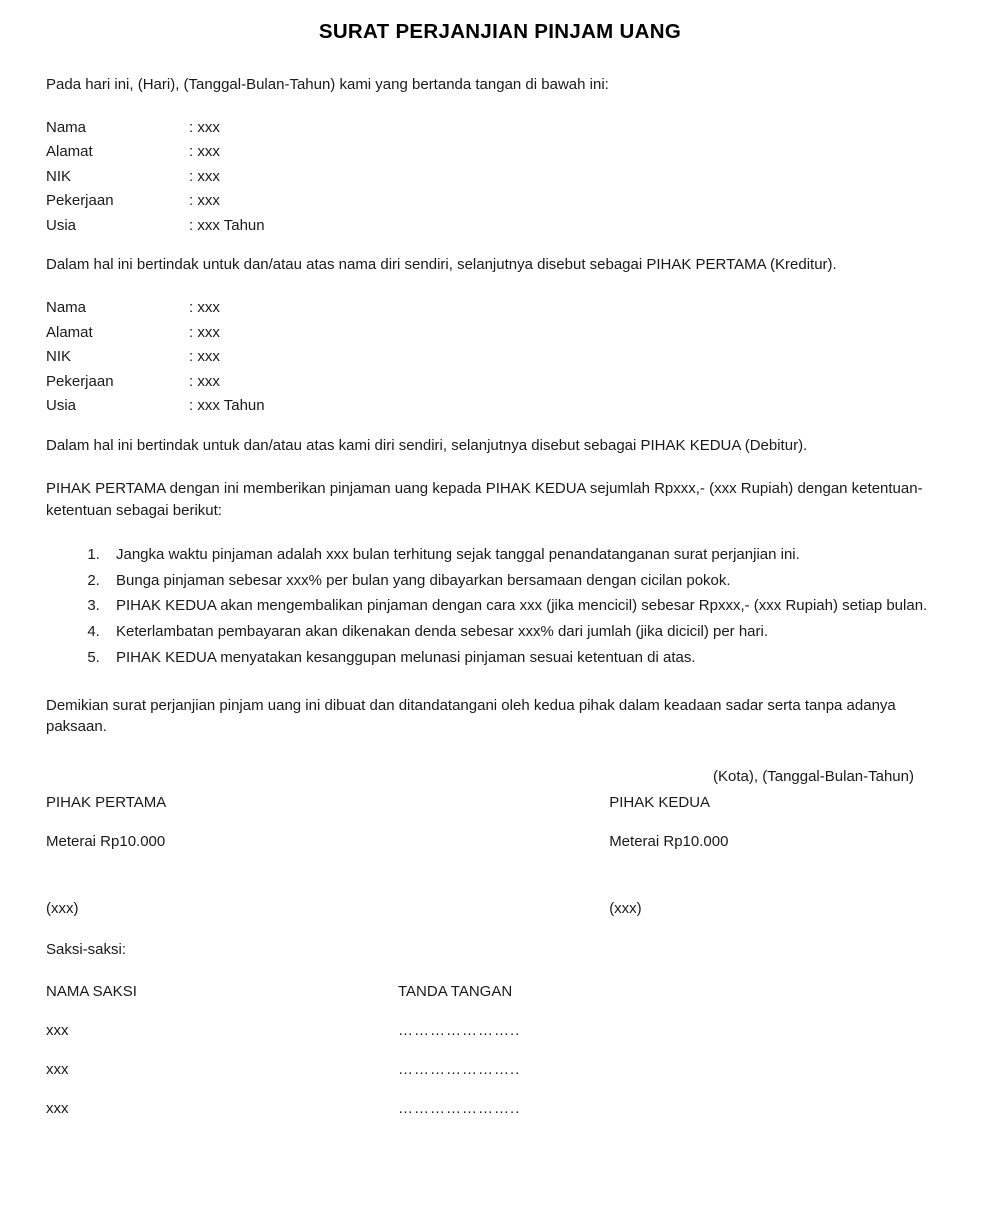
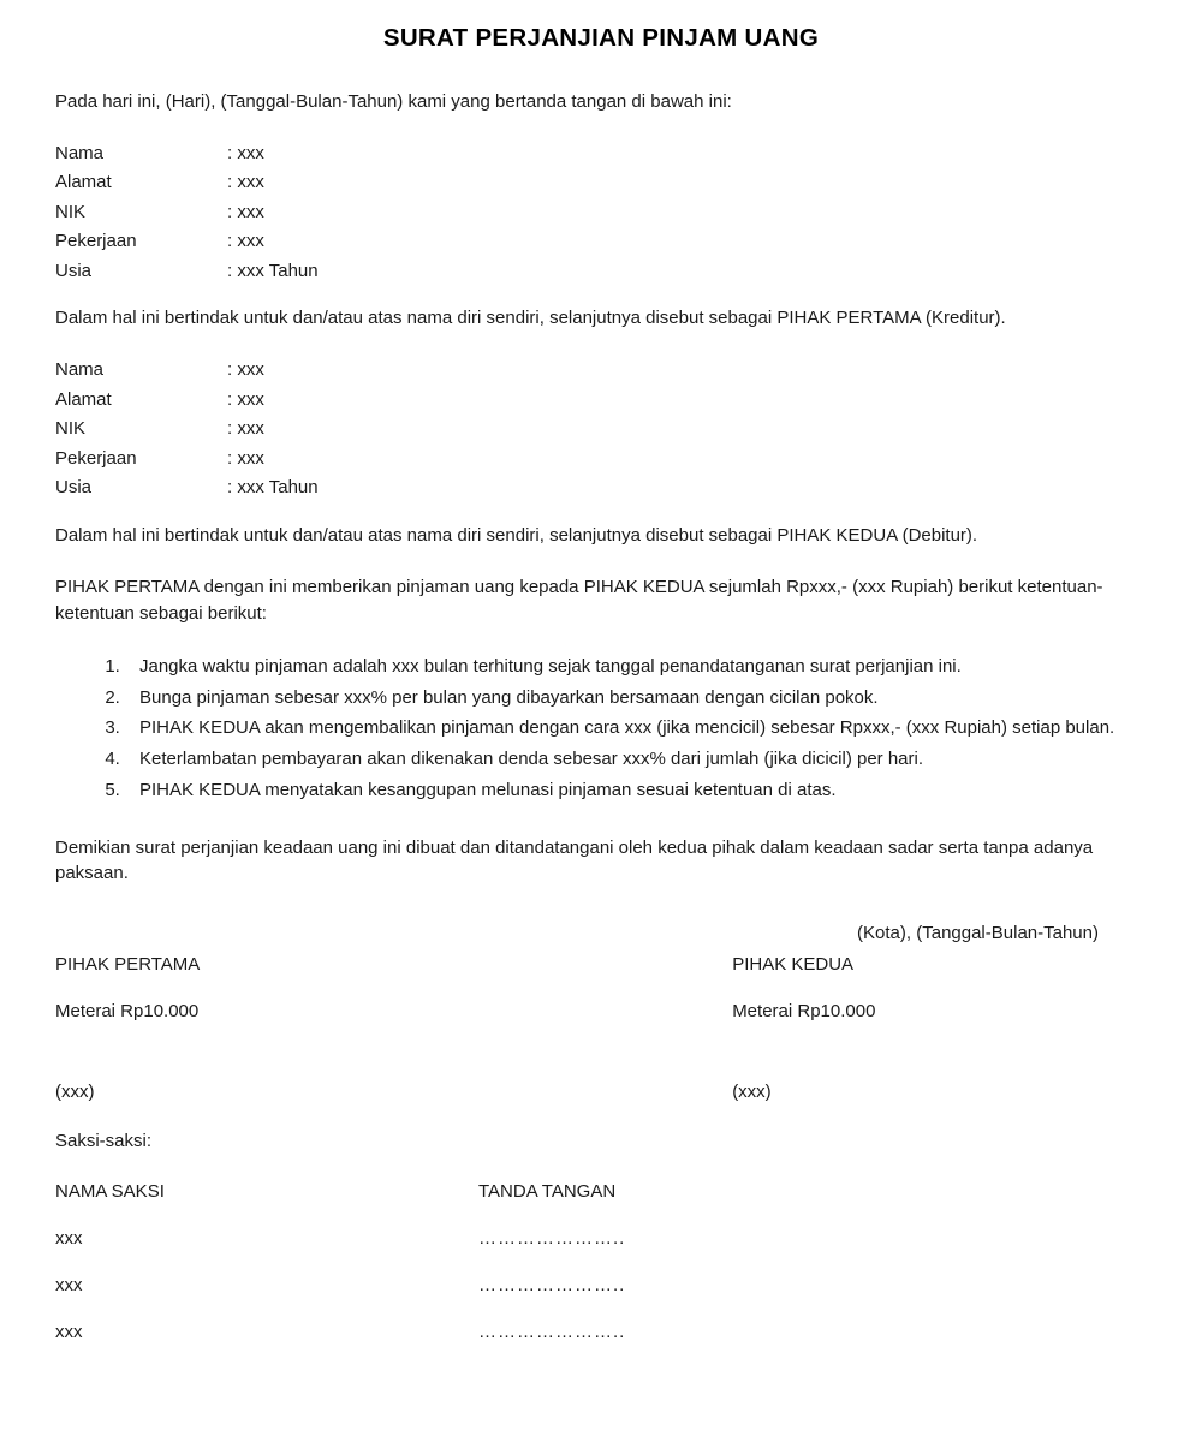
  SURAT PERJANJIAN PINJAM UANG
  Pada hari ini, (Hari), (Tanggal-Bulan-Tahun) kami yang bertanda tangan di bawah ini:
  Nama	: xxx
  Alamat	: xxx
  NIK	: xxx
  Pekerjaan	: xxx
  Usia	: xxx Tahun
  Dalam hal ini bertindak untuk dan/atau atas nama diri sendiri, selanjutnya disebut sebagai PIHAK PERTAMA (Kreditur).
  Nama	: xxx
  Alamat	: xxx
  NIK	: xxx
  Pekerjaan	: xxx
  Usia	: xxx Tahun
- Dalam hal ini bertindak untuk dan/atau atas kami diri sendiri, selanjutnya disebut sebagai PIHAK KEDUA (Debitur).
+ Dalam hal ini bertindak untuk dan/atau atas nama diri sendiri, selanjutnya disebut sebagai PIHAK KEDUA (Debitur).
- PIHAK PERTAMA dengan ini memberikan pinjaman uang kepada PIHAK KEDUA sejumlah Rpxxx,- (xxx Rupiah) dengan ketentuan-ketentuan sebagai berikut:
+ PIHAK PERTAMA dengan ini memberikan pinjaman uang kepada PIHAK KEDUA sejumlah Rpxxx,- (xxx Rupiah) berikut ketentuan-ketentuan sebagai berikut:
  Jangka waktu pinjaman adalah xxx bulan terhitung sejak tanggal penandatanganan surat perjanjian ini.
  Bunga pinjaman sebesar xxx% per bulan yang dibayarkan bersamaan dengan cicilan pokok.
  PIHAK KEDUA akan mengembalikan pinjaman dengan cara xxx (jika mencicil) sebesar Rpxxx,- (xxx Rupiah) setiap bulan.
  Keterlambatan pembayaran akan dikenakan denda sebesar xxx% dari jumlah (jika dicicil) per hari.
  PIHAK KEDUA menyatakan kesanggupan melunasi pinjaman sesuai ketentuan di atas.
- Demikian surat perjanjian pinjam uang ini dibuat dan ditandatangani oleh kedua pihak dalam keadaan sadar serta tanpa adanya paksaan.
+ Demikian surat perjanjian keadaan uang ini dibuat dan ditandatangani oleh kedua pihak dalam keadaan sadar serta tanpa adanya paksaan.
  (Kota), (Tanggal-Bulan-Tahun)
  PIHAK PERTAMA
  PIHAK KEDUA
  Meterai Rp10.000
  Meterai Rp10.000
  (xxx)
  (xxx)
  Saksi-saksi:
  NAMA SAKSI
  TANDA TANGAN
  xxx
  …………………..
  xxx
  …………………..
  xxx
  …………………..
